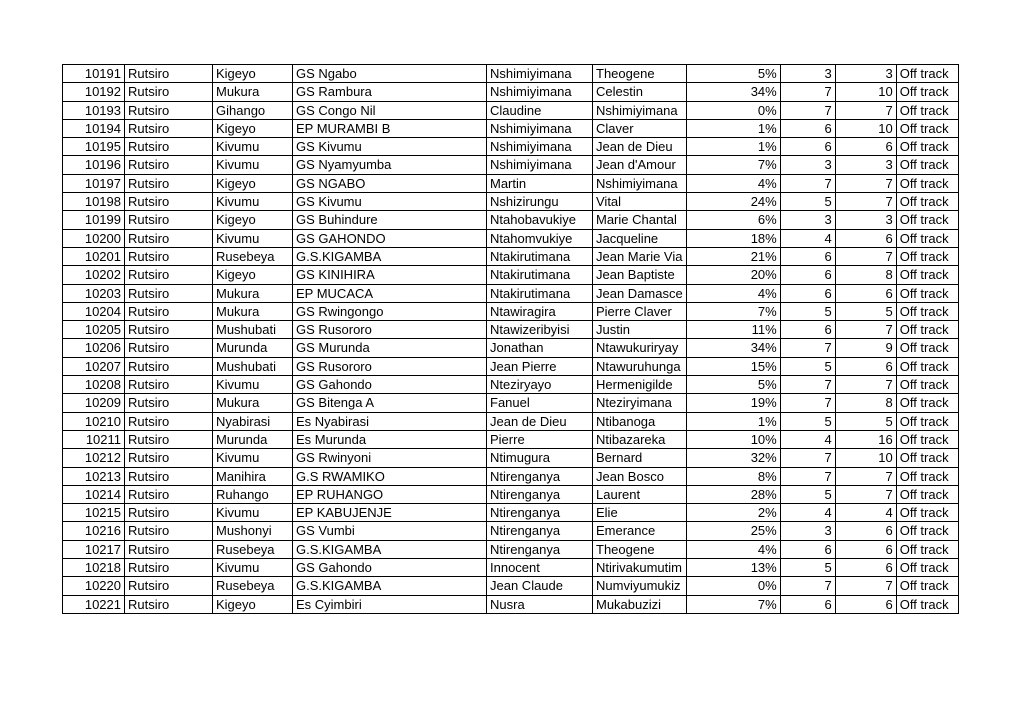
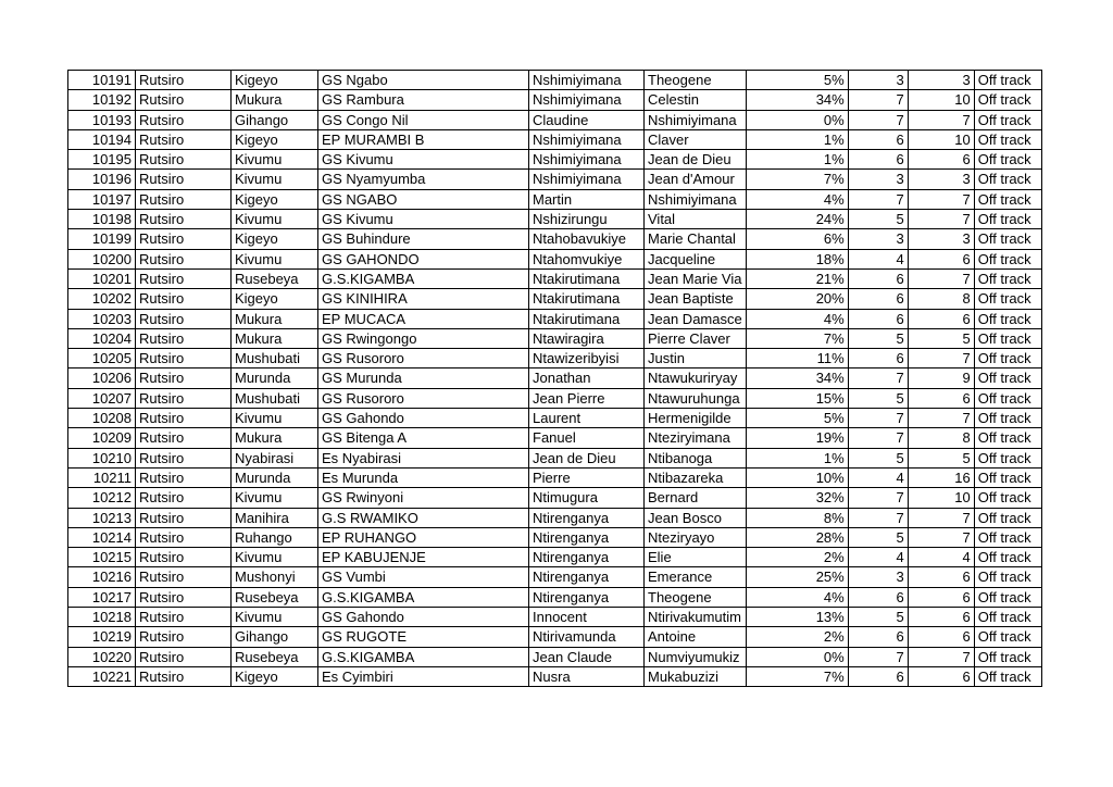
  10191	Rutsiro	Kigeyo	GS Ngabo	Nshimiyimana	Theogene	5%	3	3	Off track
  10192	Rutsiro	Mukura	GS Rambura	Nshimiyimana	Celestin	34%	7	10	Off track
  10193	Rutsiro	Gihango	GS Congo Nil	Claudine	Nshimiyimana	0%	7	7	Off track
  10194	Rutsiro	Kigeyo	EP MURAMBI B	Nshimiyimana	Claver	1%	6	10	Off track
  10195	Rutsiro	Kivumu	GS Kivumu	Nshimiyimana	Jean de Dieu	1%	6	6	Off track
  10196	Rutsiro	Kivumu	GS Nyamyumba	Nshimiyimana	Jean d'Amour	7%	3	3	Off track
  10197	Rutsiro	Kigeyo	GS NGABO	Martin	Nshimiyimana	4%	7	7	Off track
  10198	Rutsiro	Kivumu	GS Kivumu	Nshizirungu	Vital	24%	5	7	Off track
  10199	Rutsiro	Kigeyo	GS Buhindure	Ntahobavukiye	Marie Chantal	6%	3	3	Off track
  10200	Rutsiro	Kivumu	GS GAHONDO	Ntahomvukiye	Jacqueline	18%	4	6	Off track
  10201	Rutsiro	Rusebeya	G.S.KIGAMBA	Ntakirutimana	Jean Marie Via	21%	6	7	Off track
  10202	Rutsiro	Kigeyo	GS KINIHIRA	Ntakirutimana	Jean Baptiste	20%	6	8	Off track
  10203	Rutsiro	Mukura	EP MUCACA	Ntakirutimana	Jean Damasce	4%	6	6	Off track
  10204	Rutsiro	Mukura	GS Rwingongo	Ntawiragira	Pierre Claver	7%	5	5	Off track
  10205	Rutsiro	Mushubati	GS Rusororo	Ntawizeribyisi	Justin	11%	6	7	Off track
  10206	Rutsiro	Murunda	GS Murunda	Jonathan	Ntawukuriryay	34%	7	9	Off track
  10207	Rutsiro	Mushubati	GS Rusororo	Jean Pierre	Ntawuruhunga	15%	5	6	Off track
- 10208	Rutsiro	Kivumu	GS Gahondo	Nteziryayo	Hermenigilde	5%	7	7	Off track
+ 10208	Rutsiro	Kivumu	GS Gahondo	Laurent	Hermenigilde	5%	7	7	Off track
  10209	Rutsiro	Mukura	GS Bitenga A	Fanuel	Nteziryimana	19%	7	8	Off track
  10210	Rutsiro	Nyabirasi	Es Nyabirasi	Jean de Dieu	Ntibanoga	1%	5	5	Off track
  10211	Rutsiro	Murunda	Es Murunda	Pierre	Ntibazareka	10%	4	16	Off track
  10212	Rutsiro	Kivumu	GS Rwinyoni	Ntimugura	Bernard	32%	7	10	Off track
  10213	Rutsiro	Manihira	G.S RWAMIKO	Ntirenganya	Jean Bosco	8%	7	7	Off track
- 10214	Rutsiro	Ruhango	EP RUHANGO	Ntirenganya	Laurent	28%	5	7	Off track
+ 10214	Rutsiro	Ruhango	EP RUHANGO	Ntirenganya	Nteziryayo	28%	5	7	Off track
  10215	Rutsiro	Kivumu	EP KABUJENJE	Ntirenganya	Elie	2%	4	4	Off track
  10216	Rutsiro	Mushonyi	GS Vumbi	Ntirenganya	Emerance	25%	3	6	Off track
  10217	Rutsiro	Rusebeya	G.S.KIGAMBA	Ntirenganya	Theogene	4%	6	6	Off track
  10218	Rutsiro	Kivumu	GS Gahondo	Innocent	Ntirivakumutim	13%	5	6	Off track
+ 10219	Rutsiro	Gihango	GS RUGOTE	Ntirivamunda	Antoine	2%	6	6	Off track
  10220	Rutsiro	Rusebeya	G.S.KIGAMBA	Jean Claude	Numviyumukiz	0%	7	7	Off track
  10221	Rutsiro	Kigeyo	Es Cyimbiri	Nusra	Mukabuzizi	7%	6	6	Off track
